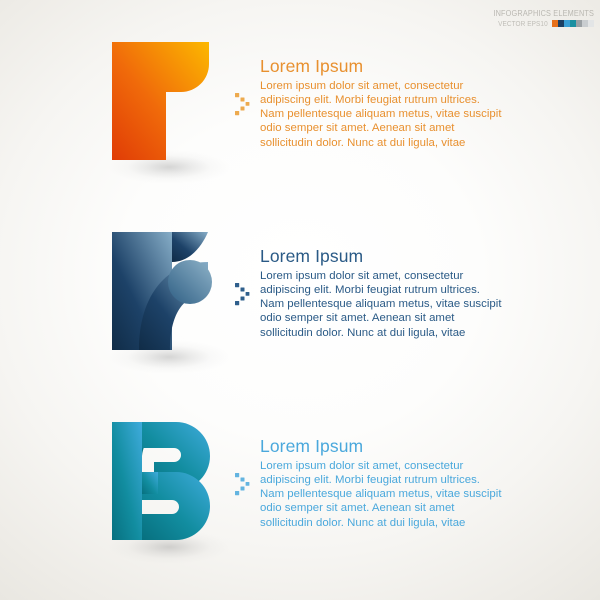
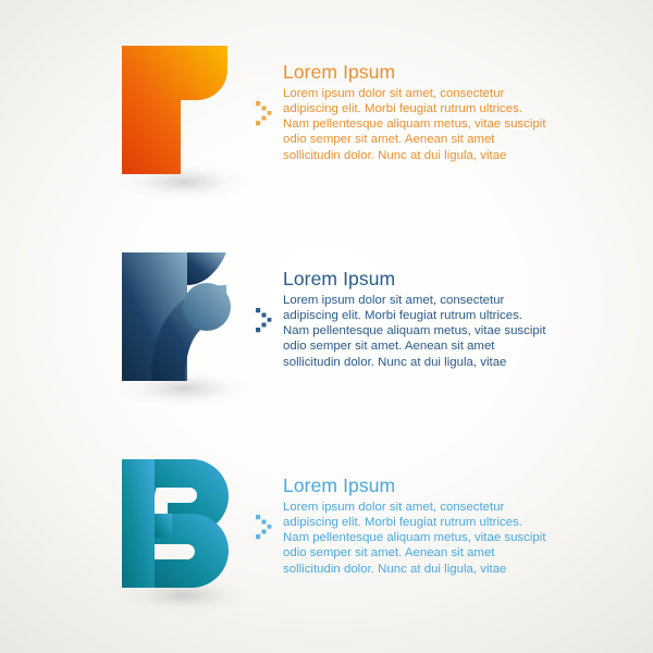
- INFOGRAPHICS ELEMENTS
- VECTOR EPS10
  Lorem Ipsum
  Lorem ipsum dolor sit amet, consectetur
  adipiscing elit. Morbi feugiat rutrum ultrices.
  Nam pellentesque aliquam metus, vitae suscipit
  odio semper sit amet. Aenean sit amet
  sollicitudin dolor. Nunc at dui ligula, vitae
  Lorem Ipsum
  Lorem ipsum dolor sit amet, consectetur
  adipiscing elit. Morbi feugiat rutrum ultrices.
  Nam pellentesque aliquam metus, vitae suscipit
  odio semper sit amet. Aenean sit amet
  sollicitudin dolor. Nunc at dui ligula, vitae
  Lorem Ipsum
  Lorem ipsum dolor sit amet, consectetur
  adipiscing elit. Morbi feugiat rutrum ultrices.
  Nam pellentesque aliquam metus, vitae suscipit
  odio semper sit amet. Aenean sit amet
  sollicitudin dolor. Nunc at dui ligula, vitae
